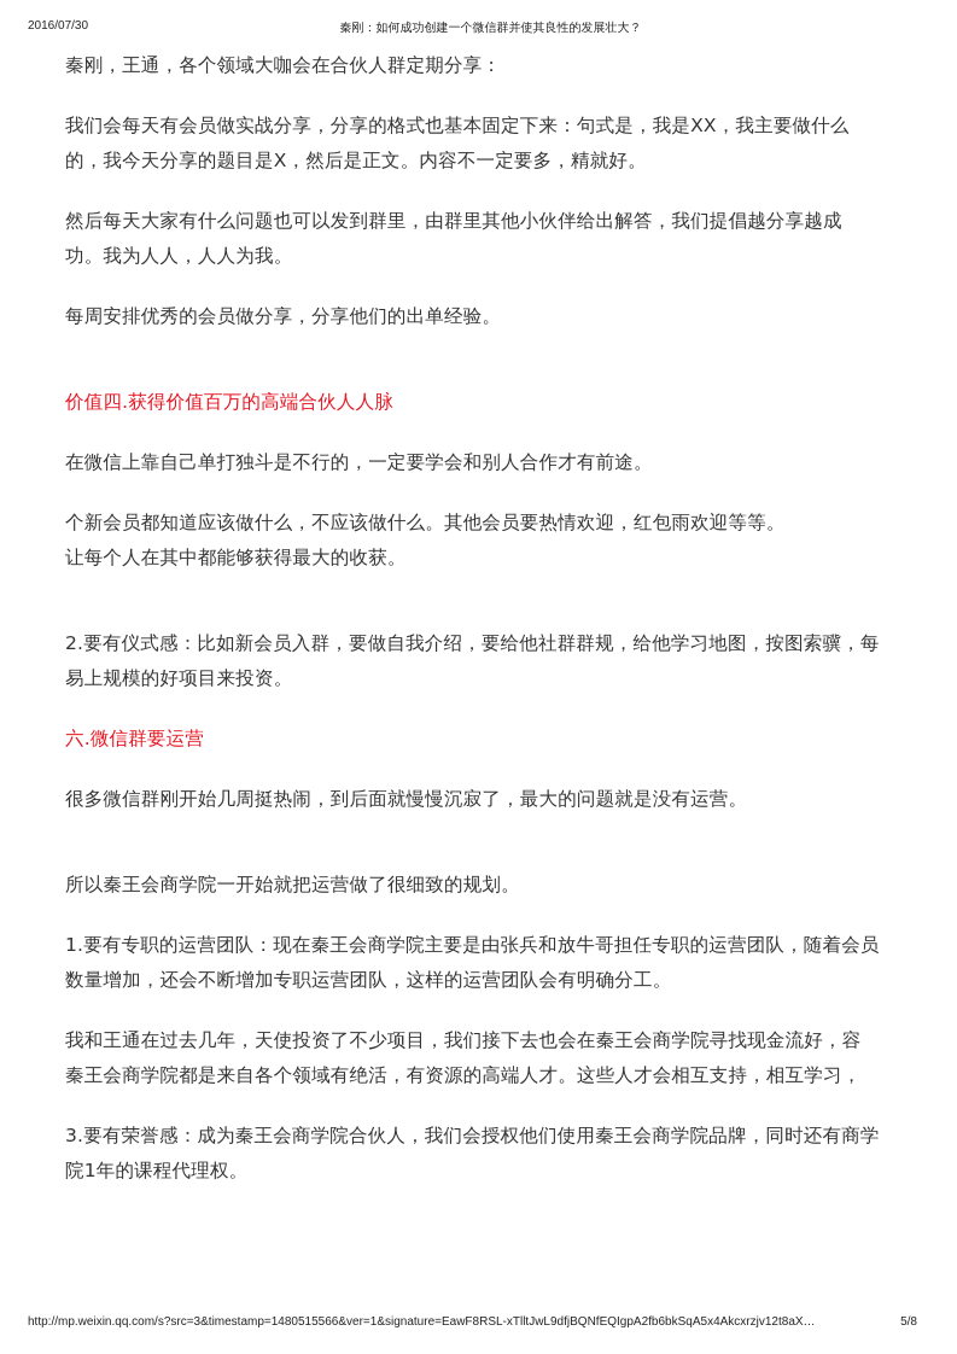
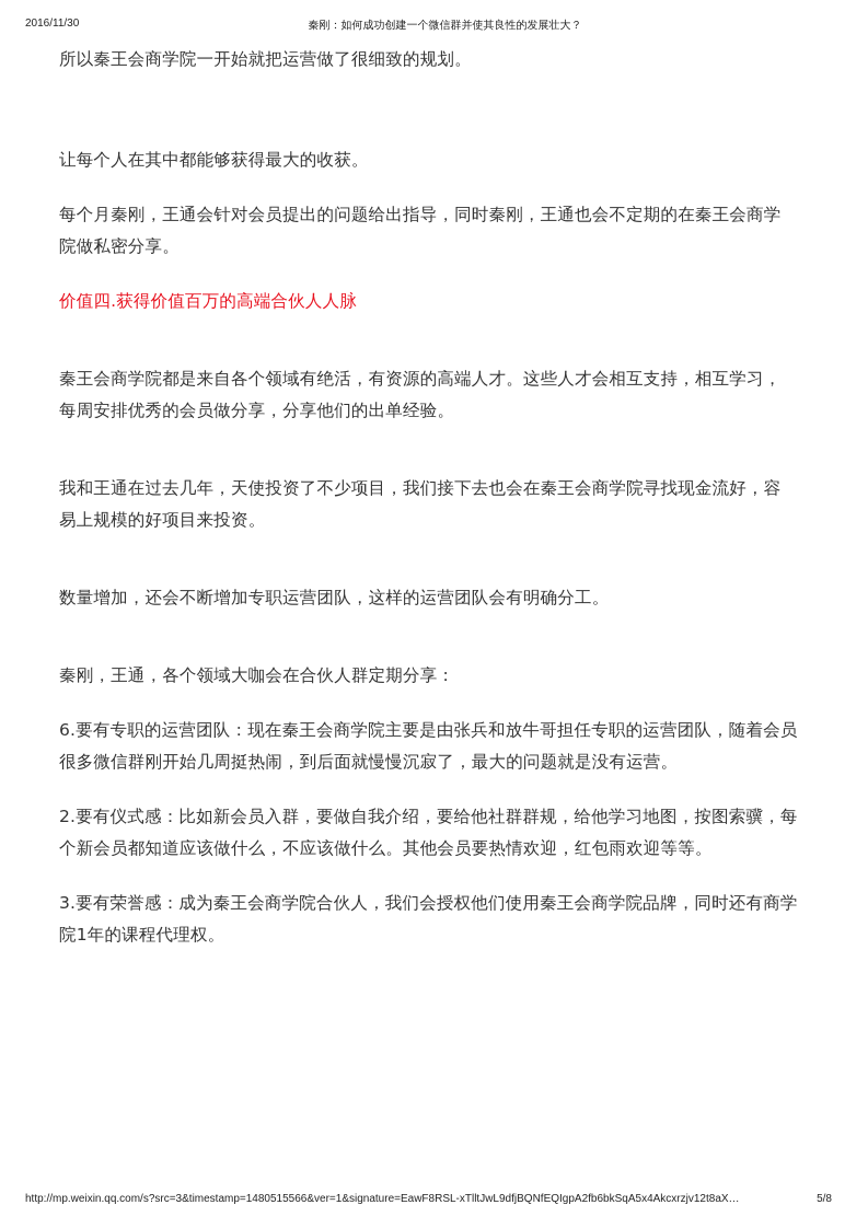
- 2016/07/30
+ 2016/11/30
  秦刚：如何成功创建一个微信群并使其良性的发展壮大？
- 秦刚，王通，各个领域大咖会在合伙人群定期分享：
+ 所以秦王会商学院一开始就把运营做了很细致的规划。
- 我们会每天有会员做实战分享，分享的格式也基本固定下来：句式是，我是XX，我主要做什么
- 的，我今天分享的题目是X，然后是正文。内容不一定要多，精就好。
- 然后每天大家有什么问题也可以发到群里，由群里其他小伙伴给出解答，我们提倡越分享越成
- 功。我为人人，人人为我。
- 每周安排优秀的会员做分享，分享他们的出单经验。
+ 让每个人在其中都能够获得最大的收获。
+ 每个月秦刚，王通会针对会员提出的问题给出指导，同时秦刚，王通也会不定期的在秦王会商学
+ 院做私密分享。
  价值四.获得价值百万的高端合伙人人脉
- 在微信上靠自己单打独斗是不行的，一定要学会和别人合作才有前途。
- 个新会员都知道应该做什么，不应该做什么。其他会员要热情欢迎，红包雨欢迎等等。
+ 秦王会商学院都是来自各个领域有绝活，有资源的高端人才。这些人才会相互支持，相互学习，
- 让每个人在其中都能够获得最大的收获。
+ 每周安排优秀的会员做分享，分享他们的出单经验。
- 2.要有仪式感：比如新会员入群，要做自我介绍，要给他社群群规，给他学习地图，按图索骥，每
+ 我和王通在过去几年，天使投资了不少项目，我们接下去也会在秦王会商学院寻找现金流好，容
  易上规模的好项目来投资。
- 六.微信群要运营
- 很多微信群刚开始几周挺热闹，到后面就慢慢沉寂了，最大的问题就是没有运营。
+ 数量增加，还会不断增加专职运营团队，这样的运营团队会有明确分工。
- 所以秦王会商学院一开始就把运营做了很细致的规划。
+ 秦刚，王通，各个领域大咖会在合伙人群定期分享：
- 1.要有专职的运营团队：现在秦王会商学院主要是由张兵和放牛哥担任专职的运营团队，随着会员
+ 6.要有专职的运营团队：现在秦王会商学院主要是由张兵和放牛哥担任专职的运营团队，随着会员
- 数量增加，还会不断增加专职运营团队，这样的运营团队会有明确分工。
+ 很多微信群刚开始几周挺热闹，到后面就慢慢沉寂了，最大的问题就是没有运营。
- 我和王通在过去几年，天使投资了不少项目，我们接下去也会在秦王会商学院寻找现金流好，容
+ 2.要有仪式感：比如新会员入群，要做自我介绍，要给他社群群规，给他学习地图，按图索骥，每
- 秦王会商学院都是来自各个领域有绝活，有资源的高端人才。这些人才会相互支持，相互学习，
+ 个新会员都知道应该做什么，不应该做什么。其他会员要热情欢迎，红包雨欢迎等等。
  3.要有荣誉感：成为秦王会商学院合伙人，我们会授权他们使用秦王会商学院品牌，同时还有商学
  院1年的课程代理权。
  http://mp.weixin.qq.com/s?src=3&timestamp=1480515566&ver=1&signature=EawF8RSL-xTlltJwL9dfjBQNfEQIgpA2fb6bkSqA5x4Akcxrzjv12t8aX…
  5/8
